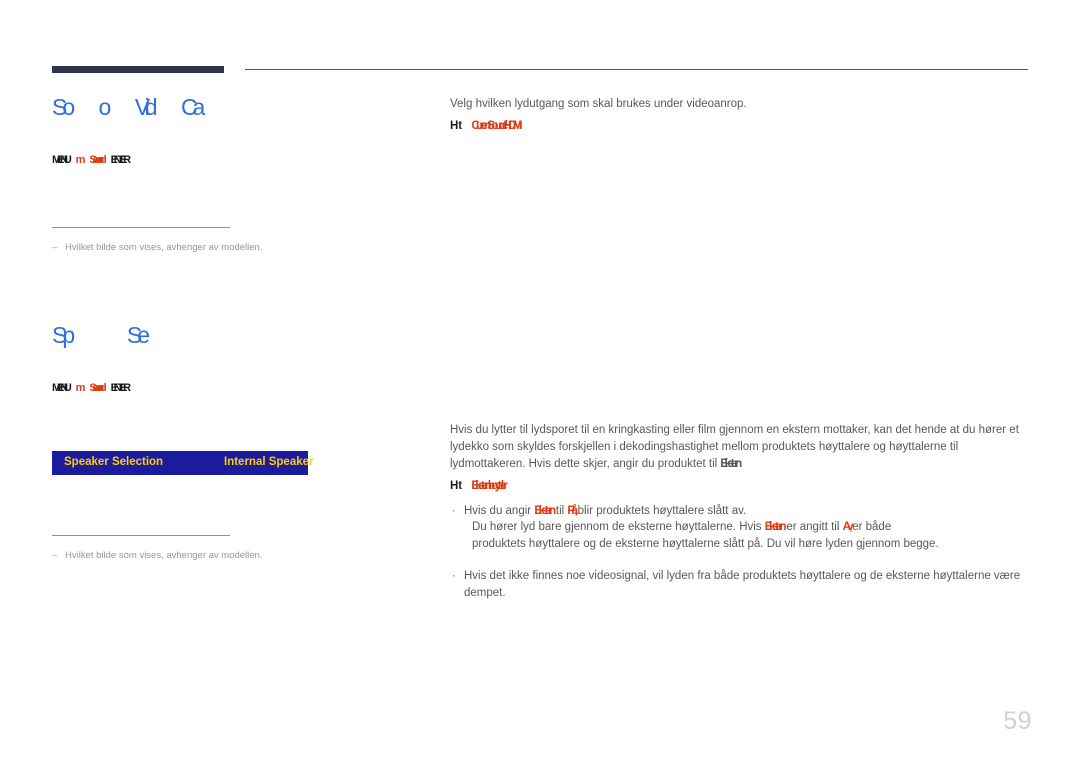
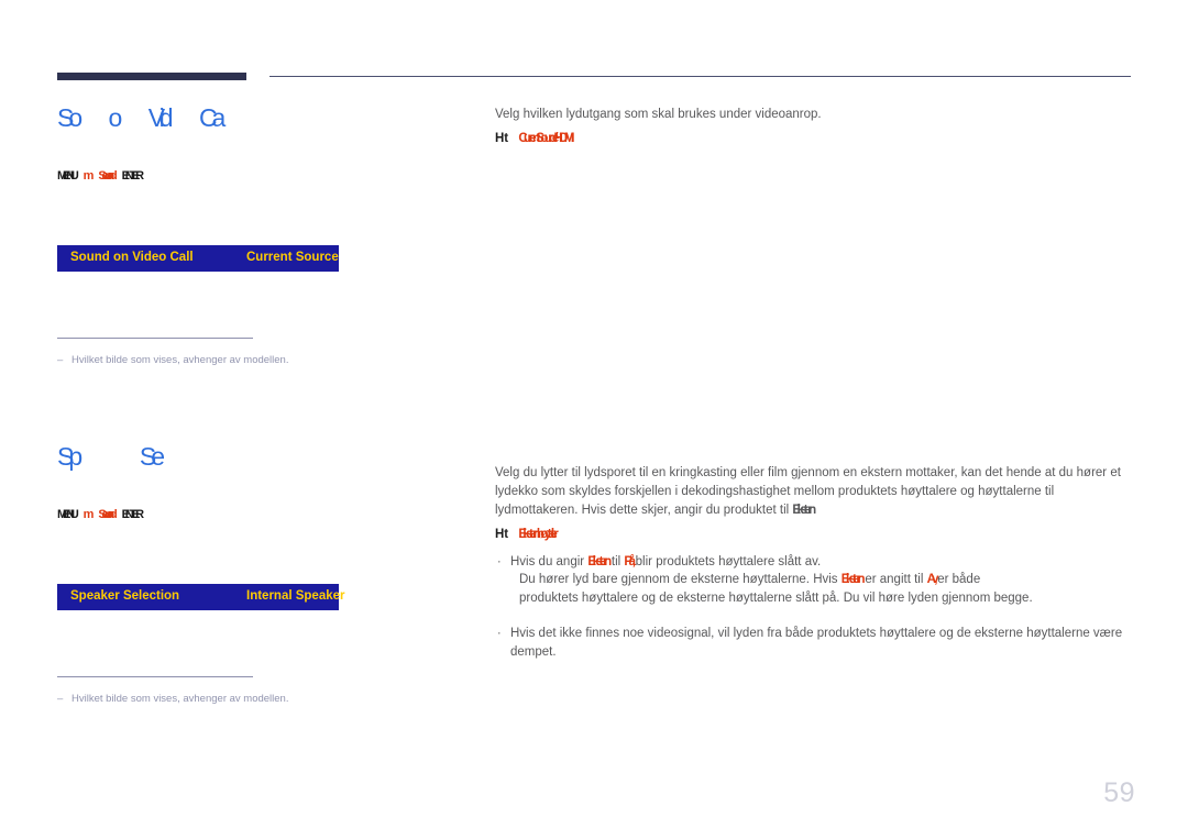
  So o Vid Ca
  MENU m Sound ENTER
+ Sound on Video Call
+ Current Source
  Hvilket bilde som vises, avhenger av modellen.
  Sp Se
  MENU m Sound ENTER
  Speaker Selection
  Internal Speaker
  Hvilket bilde som vises, avhenger av modellen.
  Velg hvilken lydutgang som skal brukes under videoanrop.
  Ht Current Source / HDM
- Hvis du lytter til lydsporet til en kringkasting eller film gjennom en ekstern mottaker, kan det hende at du hører et lydekko som skyldes forskjellen i dekodingshastighet mellom produktets høyttalere og høyttalerne til lydmottakeren. Hvis dette skjer, angir du produktet til Ekstern
+ Velg du lytter til lydsporet til en kringkasting eller film gjennom en ekstern mottaker, kan det hende at du hører et lydekko som skyldes forskjellen i dekodingshastighet mellom produktets høyttalere og høyttalerne til lydmottakeren. Hvis dette skjer, angir du produktet til Ekstern
  Ht Ekstern høyttaler
  Hvis du angir Ekstern til På blir produktets høyttalere slått av.
  Du hører lyd bare gjennom de eksterne høyttalerne. Hvis Ekstern er angitt til Av er både
  produktets høyttalere og de eksterne høyttalerne slått på. Du vil høre lyden gjennom begge.
  Hvis det ikke finnes noe videosignal, vil lyden fra både produktets høyttalere og de eksterne høyttalerne være dempet.
  59
